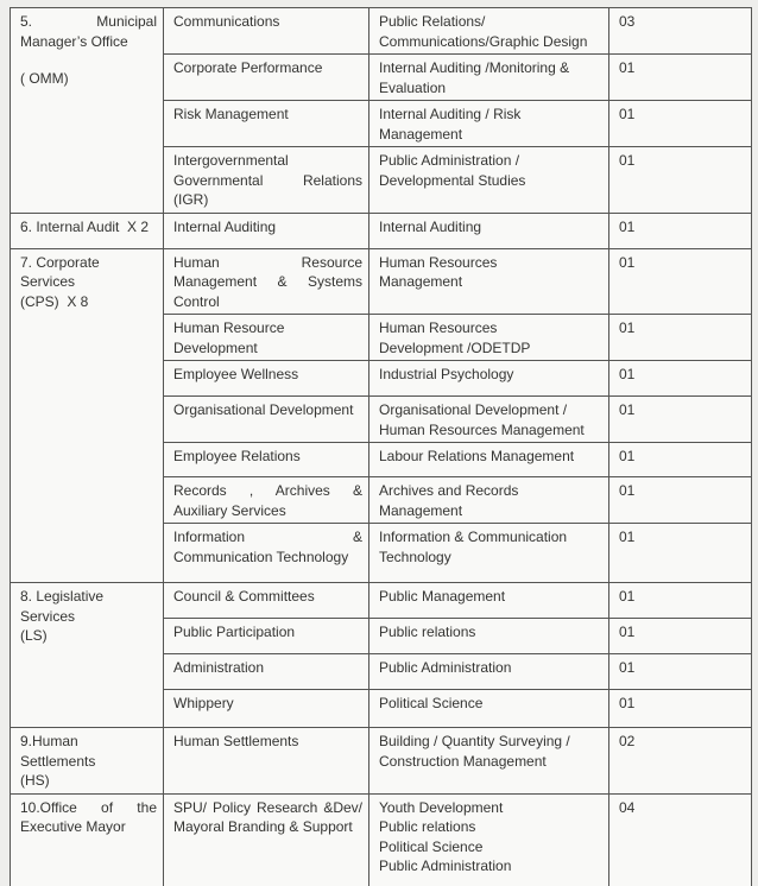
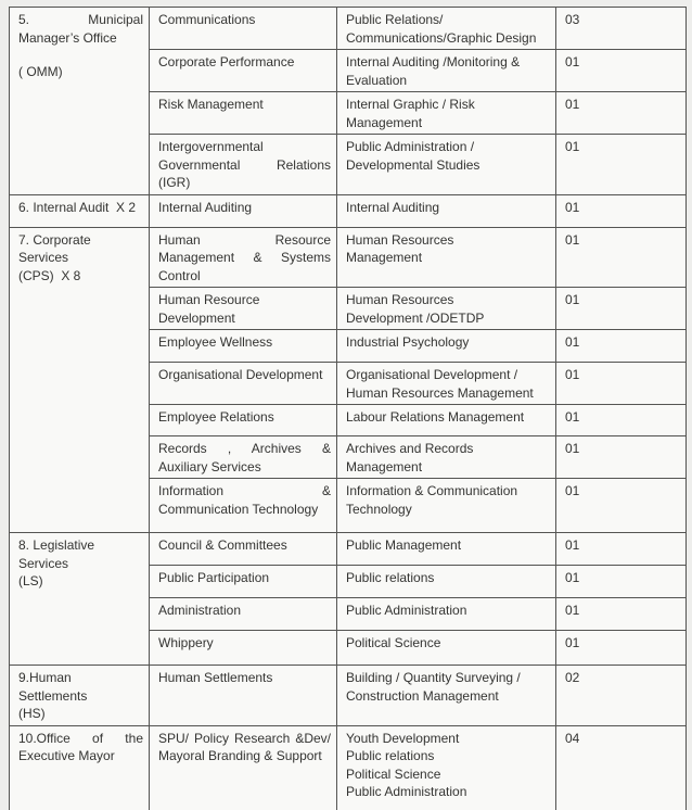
  5. MunicipalManager’s Office ( OMM)	Communications	Public Relations/ Communications/Graphic Design	03
  Corporate Performance	Internal Auditing /Monitoring & Evaluation	01
- Risk Management	Internal Auditing / Risk Management	01
+ Risk Management	Internal Graphic / Risk Management	01
  IntergovernmentalGovernmental Relations(IGR)	Public Administration / Developmental Studies	01
  6. Internal Audit X 2	Internal Auditing	Internal Auditing	01
  7. Corporate Services (CPS) X 8	Human ResourceManagement & SystemsControl	Human Resources Management	01
  Human Resource Development	Human Resources Development /ODETDP	01
  Employee Wellness	Industrial Psychology	01
  Organisational Development	Organisational Development / Human Resources Management	01
  Employee Relations	Labour Relations Management	01
  Records , Archives &Auxiliary Services	Archives and Records Management	01
  Information &Communication Technology	Information & Communication Technology	01
  8. Legislative Services (LS)	Council & Committees	Public Management	01
  Public Participation	Public relations	01
  Administration	Public Administration	01
  Whippery	Political Science	01
  9.Human Settlements (HS)	Human Settlements	Building / Quantity Surveying / Construction Management	02
  10.Office of theExecutive Mayor	SPU/ Policy Research &Dev/Mayoral Branding & Support	Youth Development Public relations Political Science Public Administration	04
